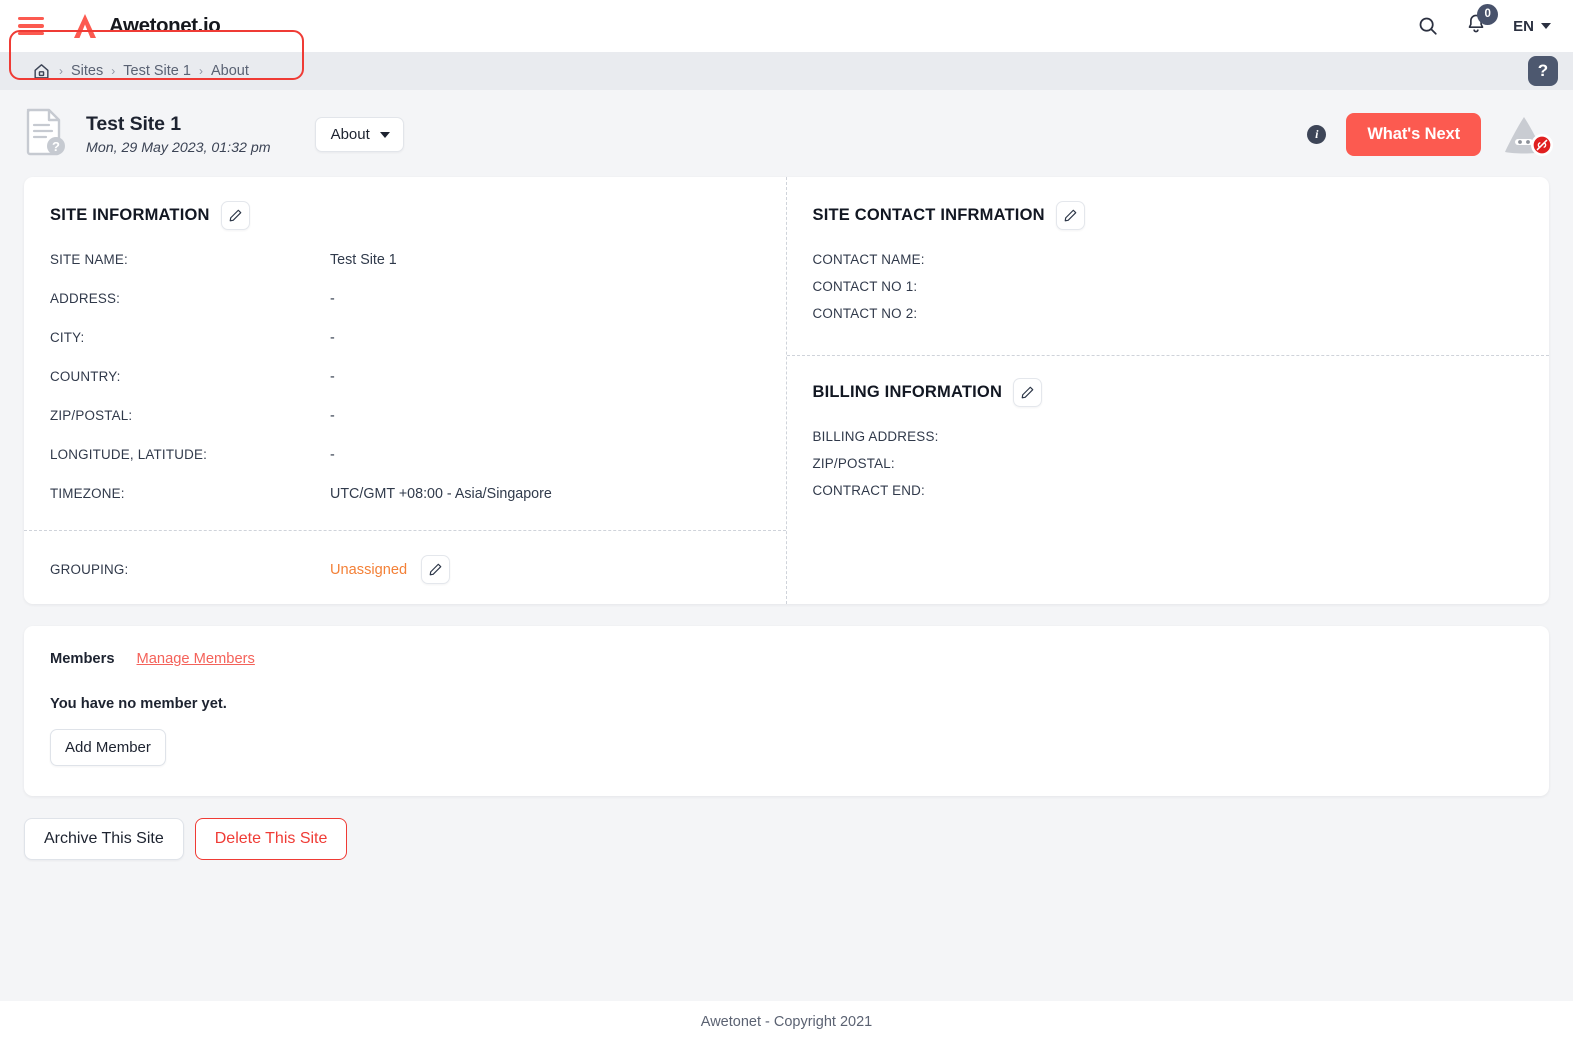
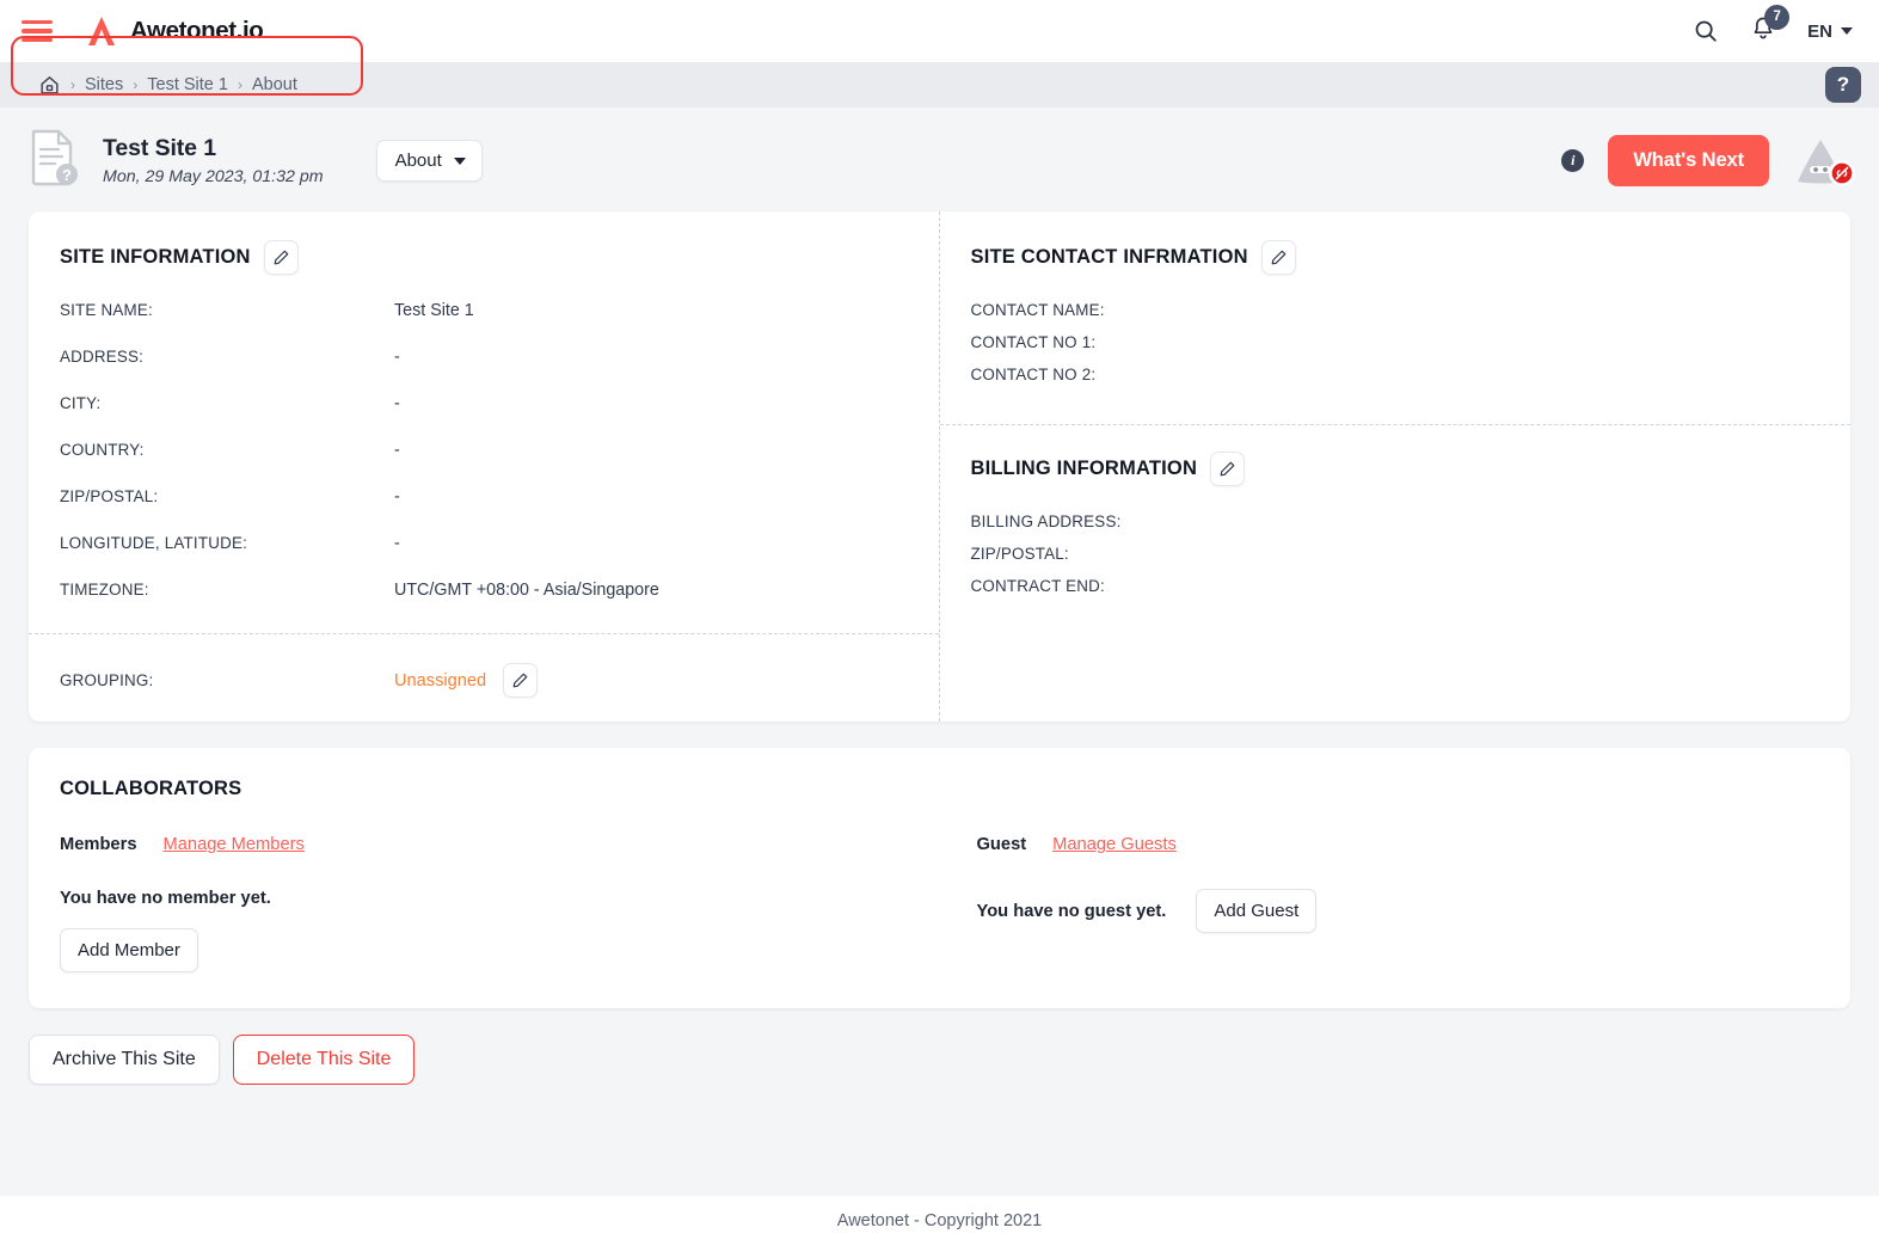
  Awetonet.io
- 0
+ 7
  EN
  ›
  Sites
  ›
  Test Site 1
  ›
  About
  ?
  ?
  Test Site 1
  Mon, 29 May 2023, 01:32 pm
  About
  i
  What's Next
  SITE INFORMATION
  SITE NAME:
  Test Site 1
  ADDRESS:
  -
  CITY:
  -
  COUNTRY:
  -
  ZIP/POSTAL:
  -
  LONGITUDE, LATITUDE:
  -
  TIMEZONE:
  UTC/GMT +08:00 - Asia/Singapore
  GROUPING:
  Unassigned
  SITE CONTACT INFRMATION
  CONTACT NAME:
  CONTACT NO 1:
  CONTACT NO 2:
  BILLING INFORMATION
  BILLING ADDRESS:
  ZIP/POSTAL:
  CONTRACT END:
+ COLLABORATORS
  Members
  Manage Members
  You have no member yet.
  Add Member
+ Guest
+ Manage Guests
+ You have no guest yet.
+ Add Guest
  Archive This Site
  Delete This Site
  Awetonet - Copyright 2021
